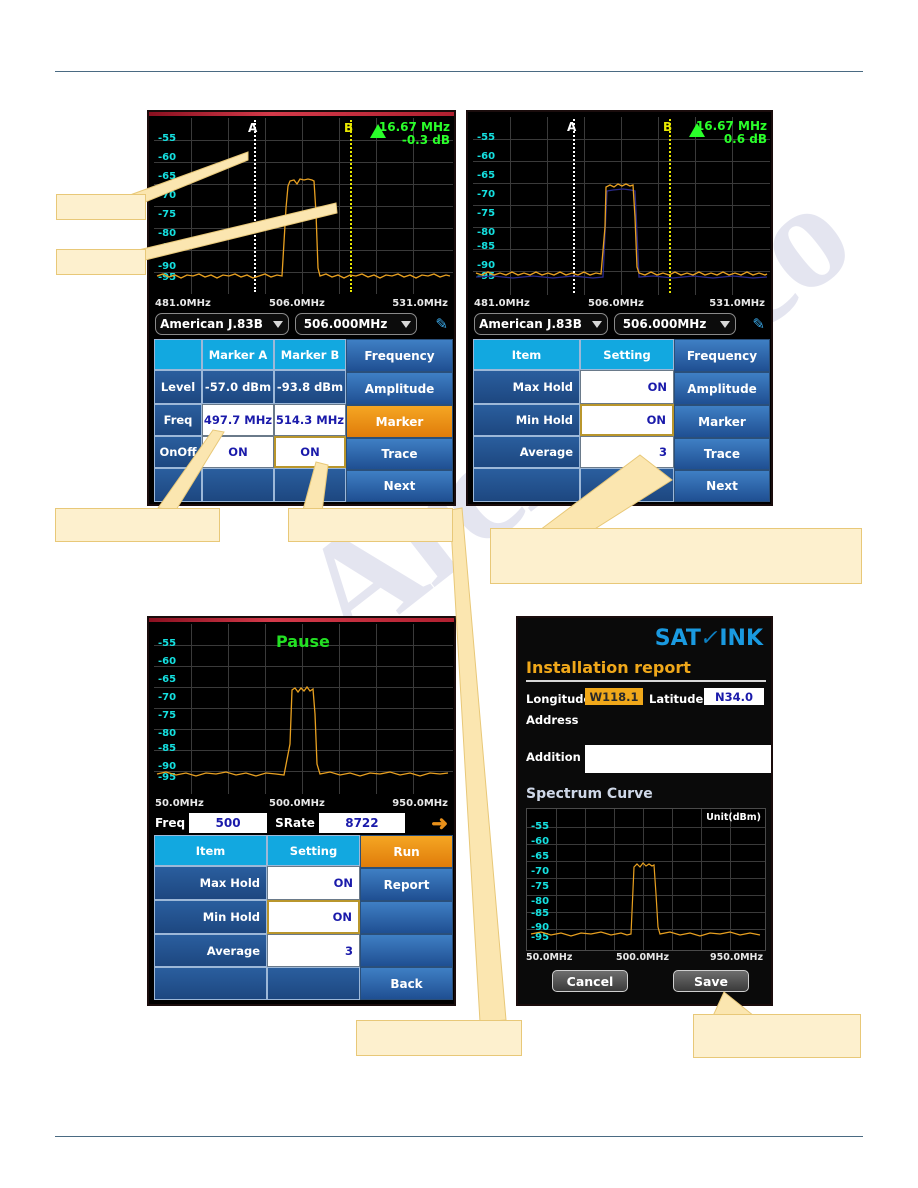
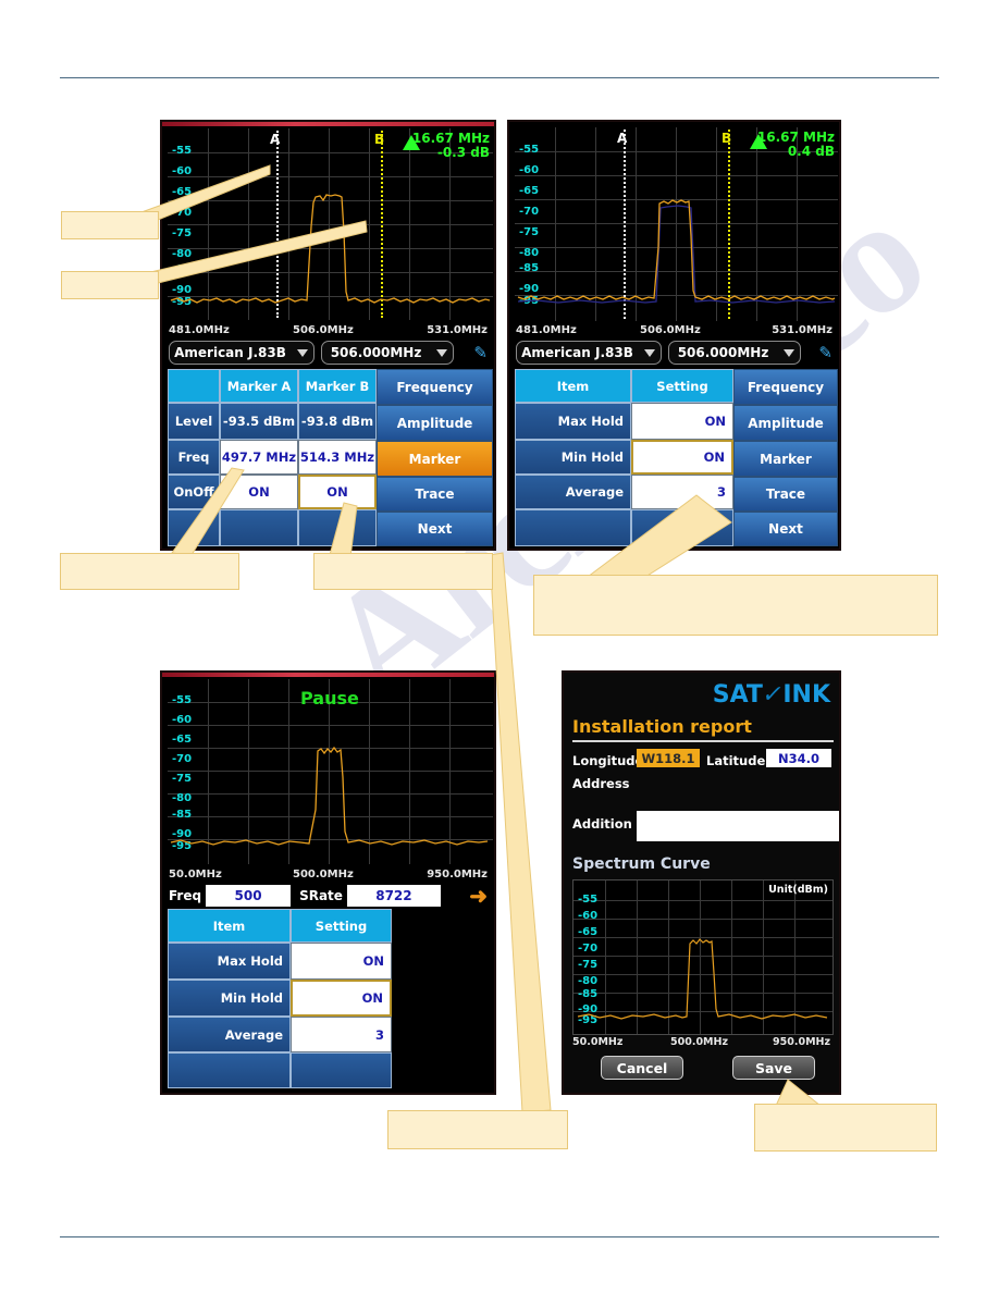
  -55
  -60
  -65
  -75
  -80
  -90
  -95
  A
  B
  16.67 MHz
  -0.3 dB
  481.0MHz
  506.0MHz
  531.0MHz
  American J.83B
  506.000MHz
  ✎
  Level
  Freq
  OnOff
  Marker A
- -57.0 dBm
+ -93.5 dBm
  497.7 MHz
  ON
  Marker B
  -93.8 dBm
  514.3 MHz
  ON
  Frequency
  Amplitude
  Marker
  Trace
  Next
  -55
  -60
  -65
  -70
  -75
  -80
  -85
  -90
  A
  B
  16.67 MHz
- 0.6 dB
+ 0.4 dB
  481.0MHz
  506.0MHz
  531.0MHz
  American J.83B
  506.000MHz
  ✎
  Item
  Max Hold
  Min Hold
  Average
  Setting
  ON
  ON
  3
  Frequency
  Amplitude
  Marker
  Trace
  Next
  -55
  -60
  -65
  -70
  -75
  -80
  -85
  -90
  -95
  Pause
  50.0MHz
  500.0MHz
  950.0MHz
  Freq
  500
  SRate
  8722
  ➜
  Item
  Max Hold
  Min Hold
  Average
  Setting
  ON
  ON
  3
- Run
- Report
- Back
  Installation report
  Longitud
  W118.1
  Latitude
  N34.0
  Address
  Addition
  Spectrum Curve
  Unit(dBm)
  -55
  -60
  -65
  -70
  -75
  -80
  -85
  -90
  -95
  50.0MHz
  500.0MHz
  950.0MHz
  Cancel
  Save
